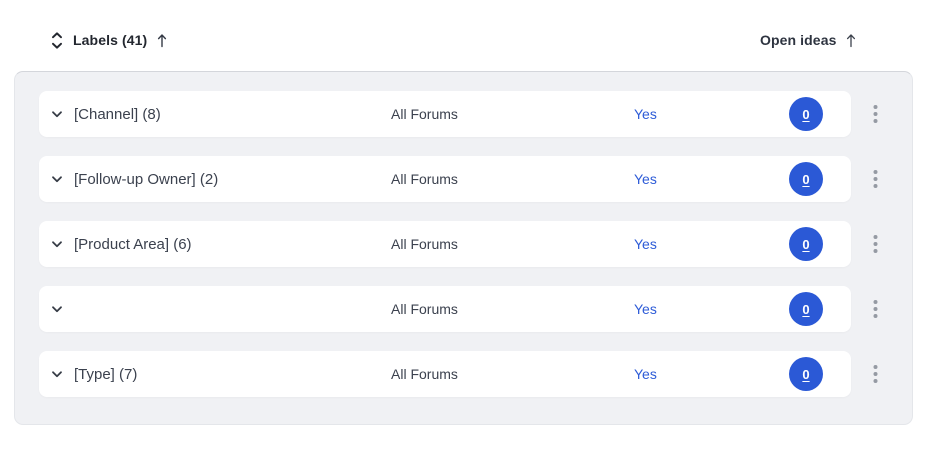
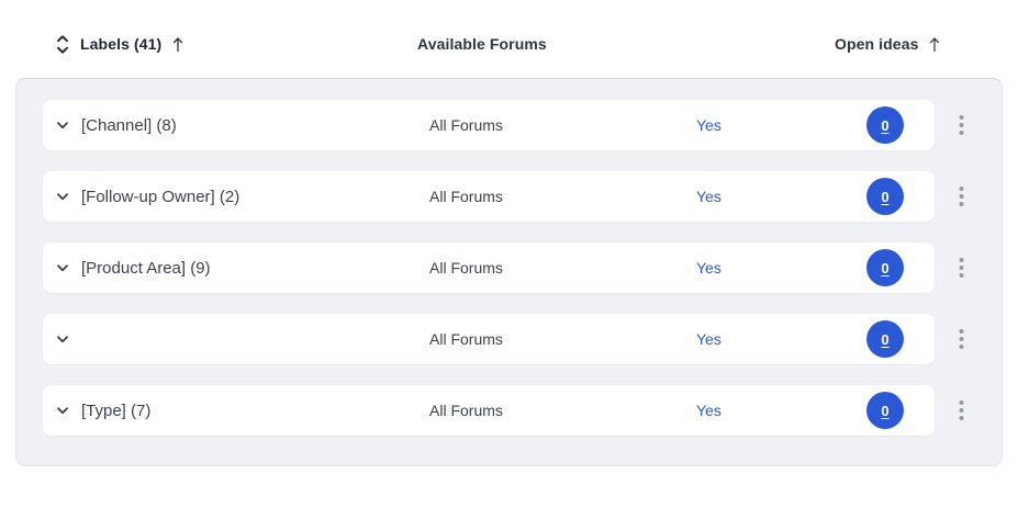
  Labels (41)
+ Available Forums
  Open ideas
  [Channel] (8)
  All Forums
  Yes
  0
  [Follow-up Owner] (2)
  All Forums
  Yes
  0
- [Product Area] (6)
+ [Product Area] (9)
  All Forums
  Yes
  0
  All Forums
  Yes
  0
  [Type] (7)
  All Forums
  Yes
  0
